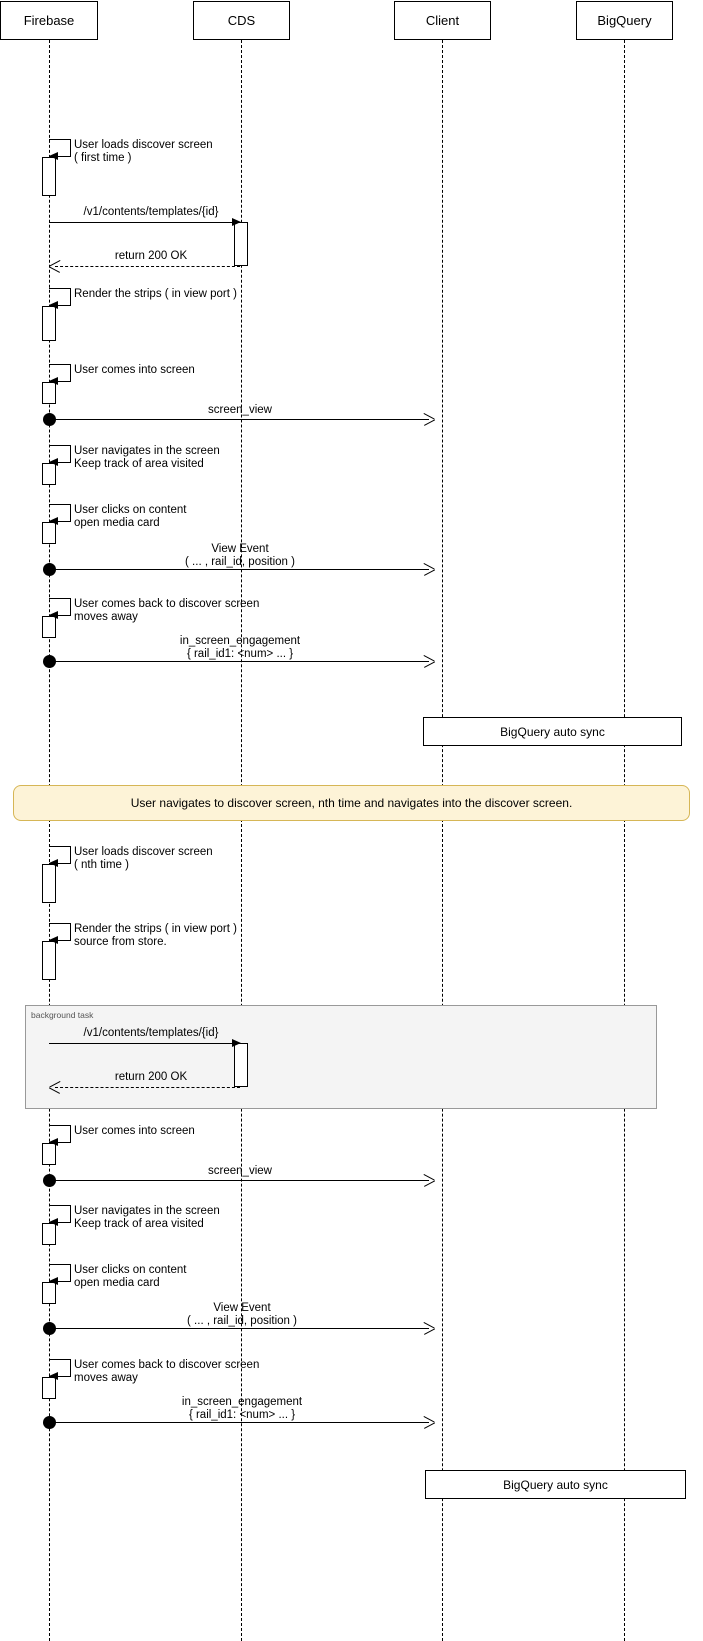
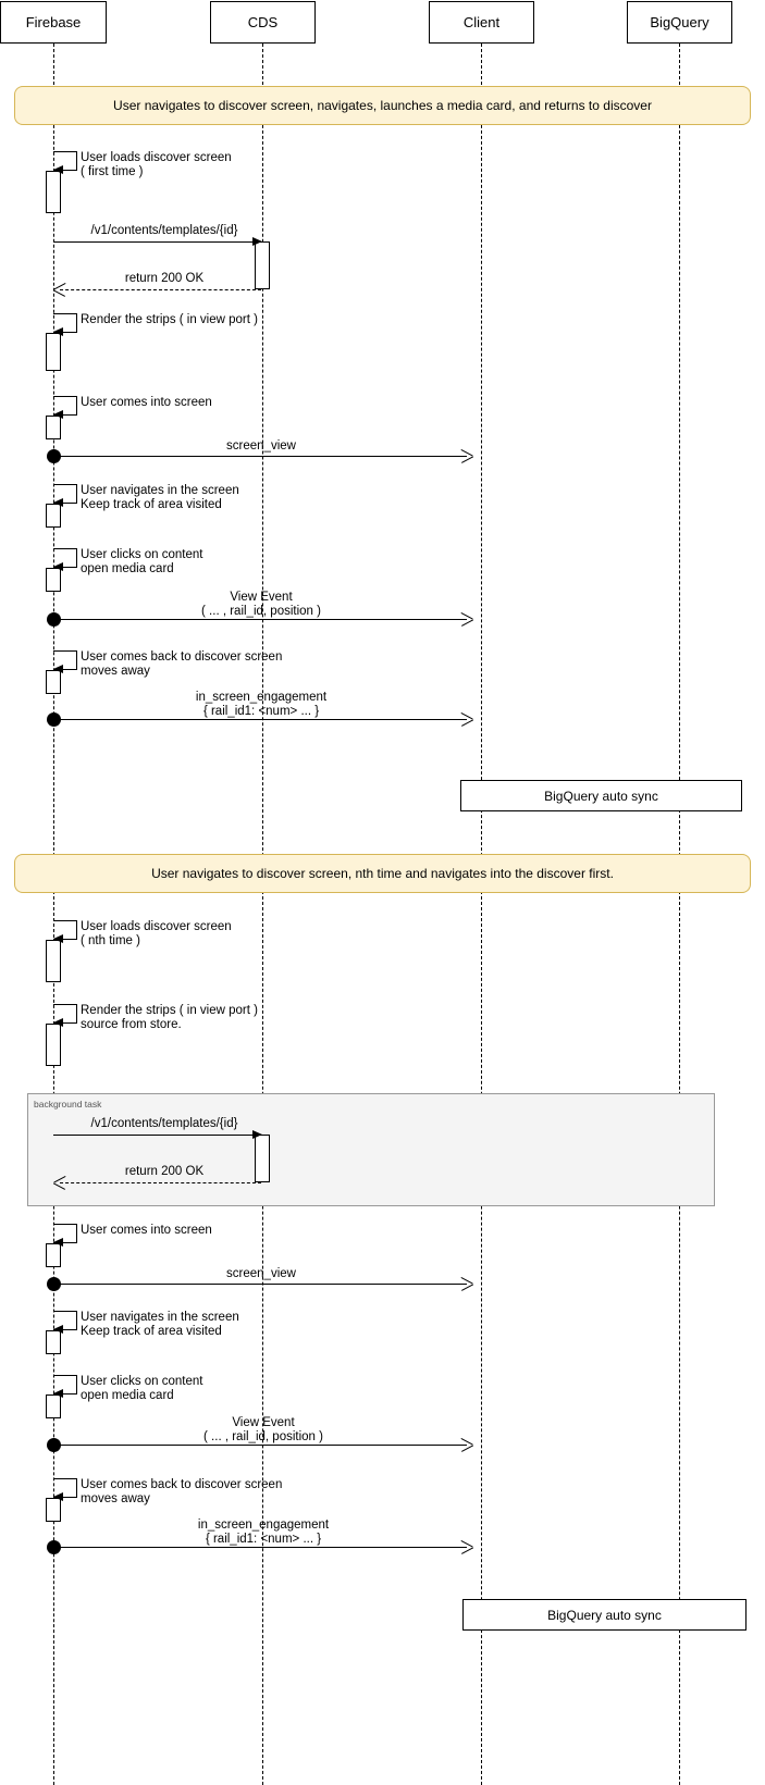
  Firebase
  CDS
  Client
  BigQuery
+ User navigates to discover screen, navigates, launches a media card, and returns to discover
  User loads discover screen
  ( first time )
  /v1/contents/templates/{id}
  return 200 OK
  Render the strips ( in view port )
  User comes into screen
  screen_view
  User navigates in the screen
  Keep track of area visited
  User clicks on content
  open media card
  View Event
  ( ... , rail_id, position )
  User comes back to discover screen
  moves away
  in_screen_engagement
  { rail_id1: <num> ... }
  BigQuery auto sync
- User navigates to discover screen, nth time and navigates into the discover screen.
+ User navigates to discover screen, nth time and navigates into the discover first.
  User loads discover screen
  ( nth time )
  Render the strips ( in view port )
  source from store.
  background task
  /v1/contents/templates/{id}
  return 200 OK
  User comes into screen
  screen_view
  User navigates in the screen
  Keep track of area visited
  User clicks on content
  open media card
  View Event
  ( ... , rail_id, position )
  User comes back to discover screen
  moves away
  in_screen_engagement
  { rail_id1: <num> ... }
  BigQuery auto sync
